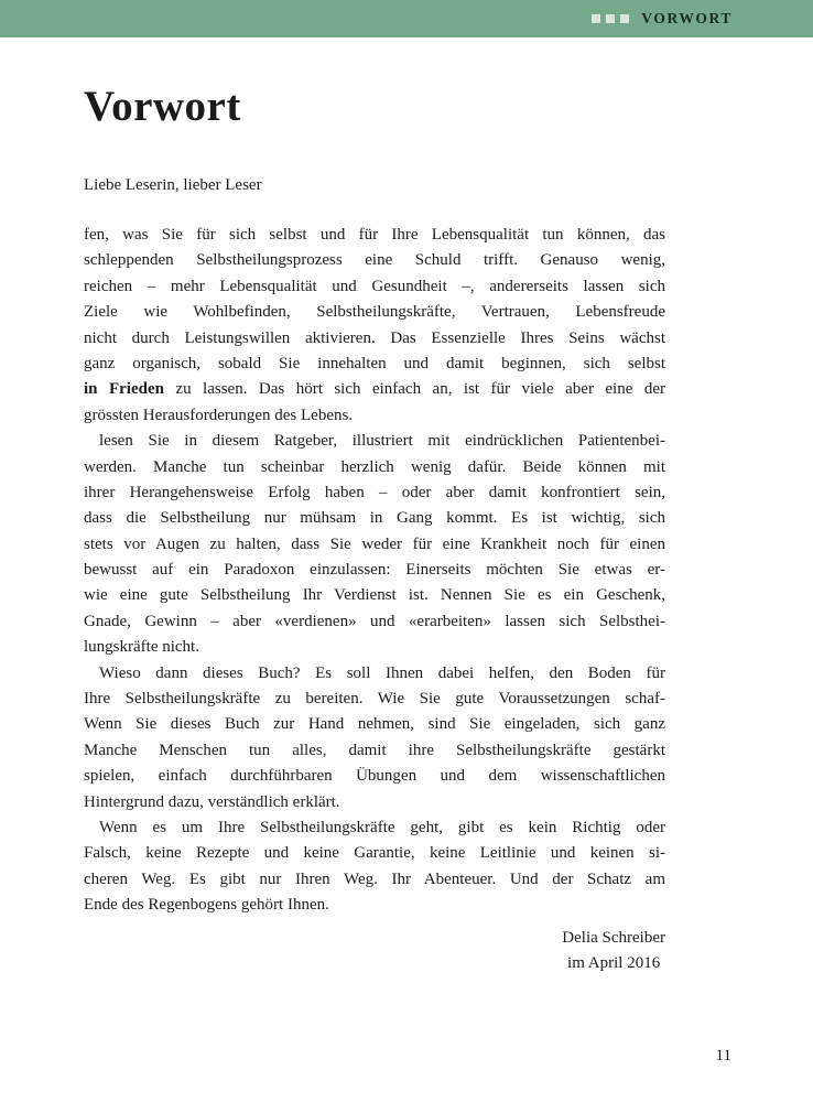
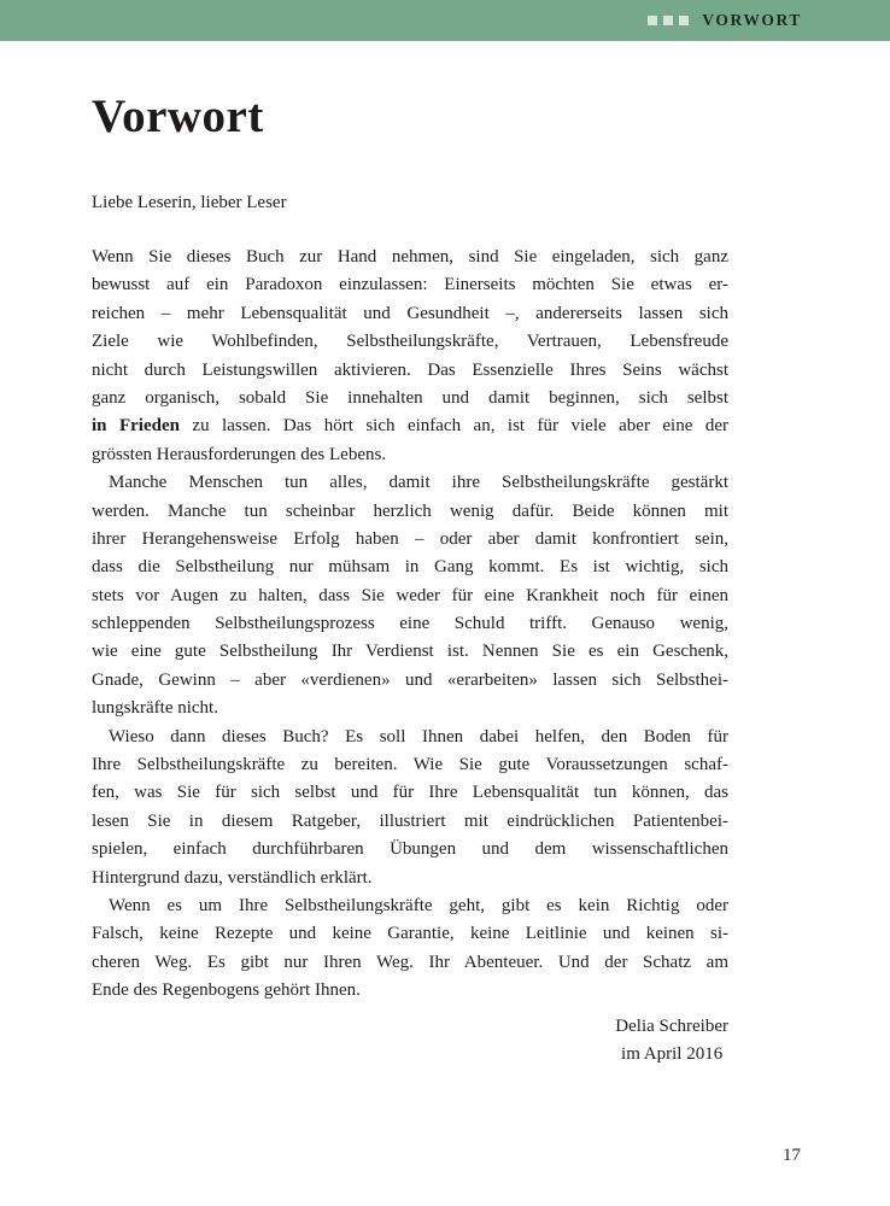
  VORWORT
  Vorwort
  Liebe Leserin, lieber Leser
- fen, was Sie für sich selbst und für Ihre Lebensqualität tun können, das
+ Wenn Sie dieses Buch zur Hand nehmen, sind Sie eingeladen, sich ganz
- schleppenden Selbstheilungsprozess eine Schuld trifft. Genauso wenig,
+ bewusst auf ein Paradoxon einzulassen: Einerseits möchten Sie etwas er-
  reichen – mehr Lebensqualität und Gesundheit –, andererseits lassen sich
  Ziele wie Wohlbefinden, Selbstheilungskräfte, Vertrauen, Lebensfreude
  nicht durch Leistungswillen aktivieren. Das Essenzielle Ihres Seins wächst
  ganz organisch, sobald Sie innehalten und damit beginnen, sich selbst
  in Frieden zu lassen. Das hört sich einfach an, ist für viele aber eine der
  grössten Herausforderungen des Lebens.
- lesen Sie in diesem Ratgeber, illustriert mit eindrücklichen Patientenbei-
+ Manche Menschen tun alles, damit ihre Selbstheilungskräfte gestärkt
  werden. Manche tun scheinbar herzlich wenig dafür. Beide können mit
  ihrer Herangehensweise Erfolg haben – oder aber damit konfrontiert sein,
  dass die Selbstheilung nur mühsam in Gang kommt. Es ist wichtig, sich
  stets vor Augen zu halten, dass Sie weder für eine Krankheit noch für einen
- bewusst auf ein Paradoxon einzulassen: Einerseits möchten Sie etwas er-
+ schleppenden Selbstheilungsprozess eine Schuld trifft. Genauso wenig,
  wie eine gute Selbstheilung Ihr Verdienst ist. Nennen Sie es ein Geschenk,
  Gnade, Gewinn – aber «verdienen» und «erarbeiten» lassen sich Selbsthei-
  lungskräfte nicht.
  Wieso dann dieses Buch? Es soll Ihnen dabei helfen, den Boden für
  Ihre Selbstheilungskräfte zu bereiten. Wie Sie gute Voraussetzungen schaf-
- Wenn Sie dieses Buch zur Hand nehmen, sind Sie eingeladen, sich ganz
+ fen, was Sie für sich selbst und für Ihre Lebensqualität tun können, das
- Manche Menschen tun alles, damit ihre Selbstheilungskräfte gestärkt
+ lesen Sie in diesem Ratgeber, illustriert mit eindrücklichen Patientenbei-
  spielen, einfach durchführbaren Übungen und dem wissenschaftlichen
  Hintergrund dazu, verständlich erklärt.
  Wenn es um Ihre Selbstheilungskräfte geht, gibt es kein Richtig oder
  Falsch, keine Rezepte und keine Garantie, keine Leitlinie und keinen si-
  cheren Weg. Es gibt nur Ihren Weg. Ihr Abenteuer. Und der Schatz am
  Ende des Regenbogens gehört Ihnen.
  Delia Schreiber
  im April 2016
- 11
+ 17
